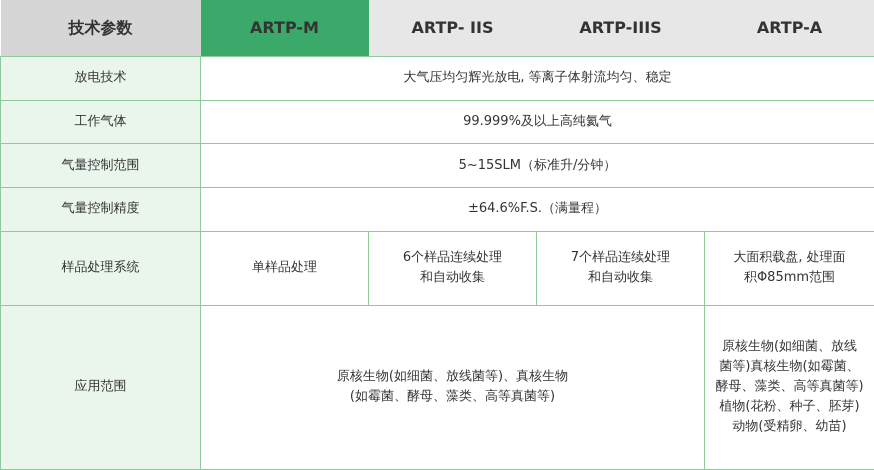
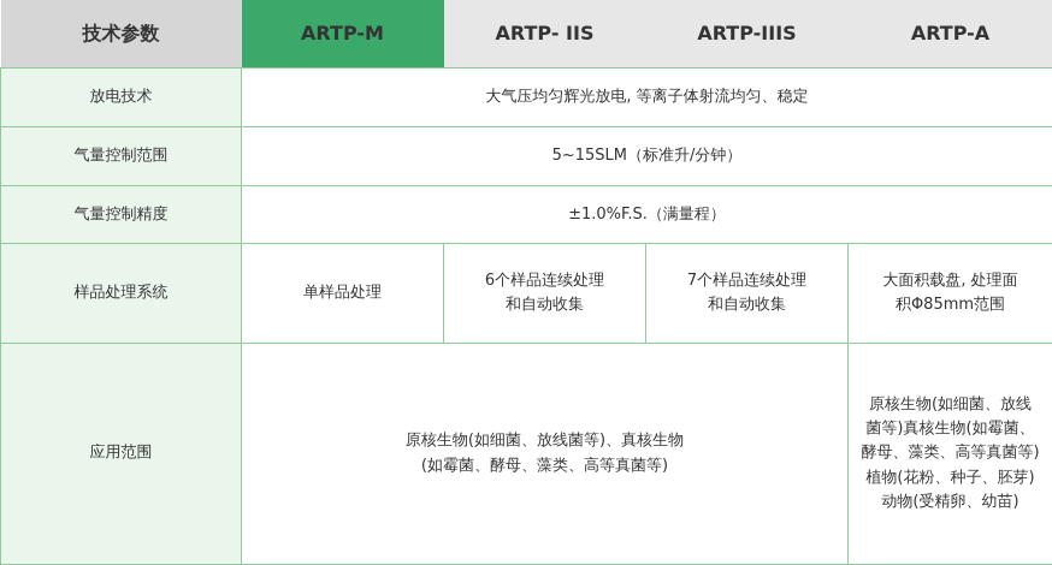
  技术参数	ARTP-M	ARTP- IIS	ARTP-IIIS	ARTP-A
  放电技术	大气压均匀辉光放电, 等离子体射流均匀、稳定
- 工作气体	99.999%及以上高纯氦气
  气量控制范围	5~15SLM（标准升/分钟）
- 气量控制精度	±64.6%F.S.（满量程）
+ 气量控制精度	±1.0%F.S.（满量程）
  样品处理系统	单样品处理	6个样品连续处理 和自动收集	7个样品连续处理 和自动收集	大面积载盘, 处理面 积Φ85mm范围
  应用范围	原核生物(如细菌、放线菌等)、真核生物 (如霉菌、酵母、藻类、高等真菌等)	原核生物(如细菌、放线 菌等)真核生物(如霉菌、 酵母、藻类、高等真菌等) 植物(花粉、种子、胚芽) 动物(受精卵、幼苗)
